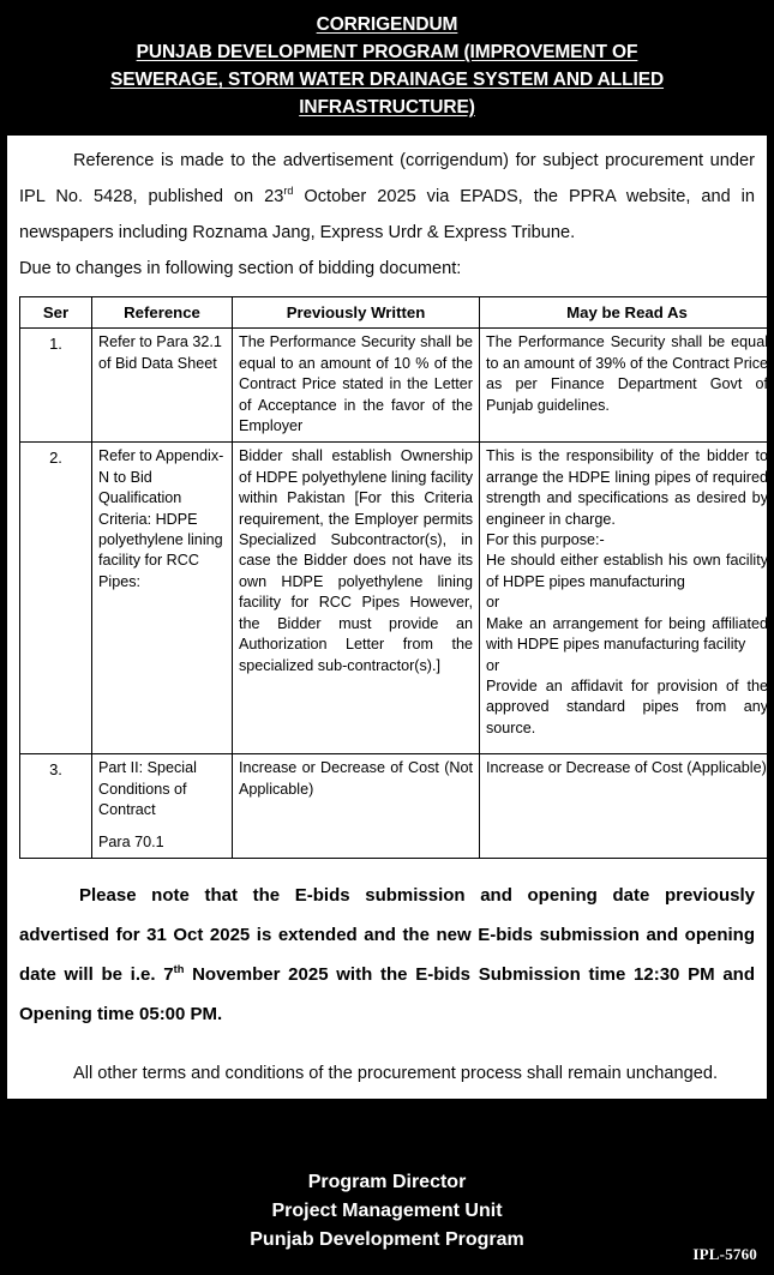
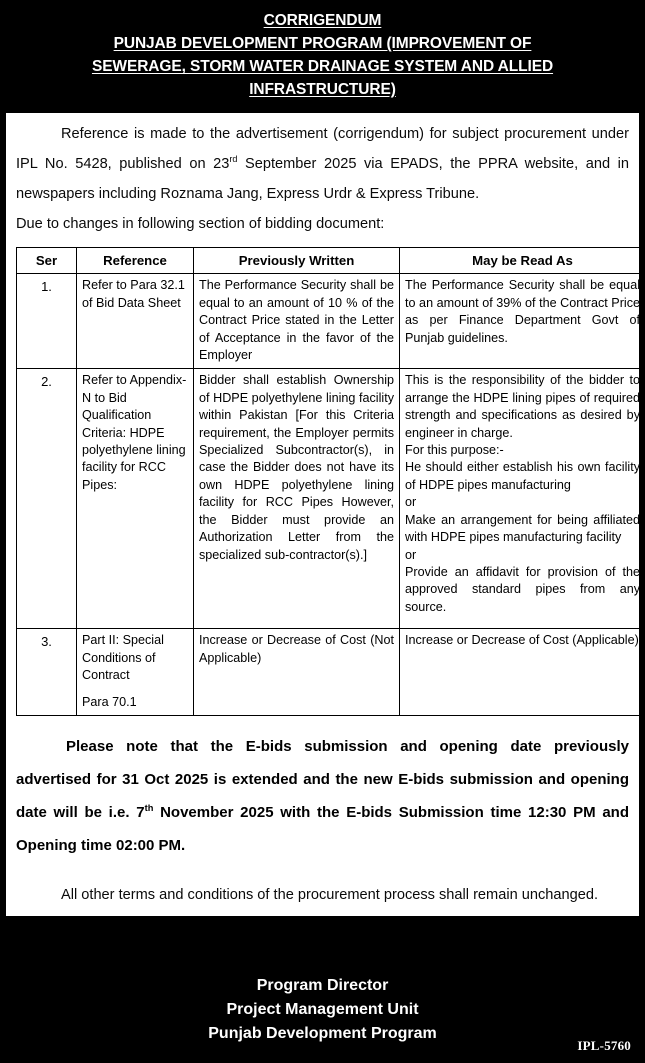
  CORRIGENDUM
  PUNJAB DEVELOPMENT PROGRAM (IMPROVEMENT OF
  SEWERAGE, STORM WATER DRAINAGE SYSTEM AND ALLIED
  INFRASTRUCTURE)
- Reference is made to the advertisement (corrigendum) for subject procurement under IPL No. 5428, published on 23rd October 2025 via EPADS, the PPRA website, and in newspapers including Roznama Jang, Express Urdr & Express Tribune.
+ Reference is made to the advertisement (corrigendum) for subject procurement under IPL No. 5428, published on 23rd September 2025 via EPADS, the PPRA website, and in newspapers including Roznama Jang, Express Urdr & Express Tribune.
  Due to changes in following section of bidding document:
  Ser	Reference	Previously Written	May be Read As
  1.	Refer to Para 32.1 of Bid Data Sheet	The Performance Security shall be equal to an amount of 10 % of the Contract Price stated in the Letter of Acceptance in the favor of the Employer	The Performance Security shall be equal to an amount of 39% of the Contract Price as per Finance Department Govt of Punjab guidelines.
  2.	Refer to Appendix-N to Bid Qualification Criteria: HDPE polyethylene lining facility for RCC Pipes:	Bidder shall establish Ownership of HDPE polyethylene lining facility within Pakistan [For this Criteria requirement, the Employer permits Specialized Subcontractor(s), in case the Bidder does not have its own HDPE polyethylene lining facility for RCC Pipes However, the Bidder must provide an Authorization Letter from the specialized sub-contractor(s).]	This is the responsibility of the bidder to arrange the HDPE lining pipes of required strength and specifications as desired by engineer in charge. For this purpose:- He should either establish his own facility of HDPE pipes manufacturing or Make an arrangement for being affiliated with HDPE pipes manufacturing facility or Provide an affidavit for provision of the approved standard pipes from any source.
  3.	Part II: Special Conditions of ContractPara 70.1	Increase or Decrease of Cost (Not Applicable)	Increase or Decrease of Cost (Applicable)
- Please note that the E-bids submission and opening date previously advertised for 31 Oct 2025 is extended and the new E-bids submission and opening date will be i.e. 7th November 2025 with the E-bids Submission time 12:30 PM and Opening time 05:00 PM.
+ Please note that the E-bids submission and opening date previously advertised for 31 Oct 2025 is extended and the new E-bids submission and opening date will be i.e. 7th November 2025 with the E-bids Submission time 12:30 PM and Opening time 02:00 PM.
  All other terms and conditions of the procurement process shall remain unchanged.
  Program Director
  Project Management Unit
  Punjab Development Program
  IPL-5760
